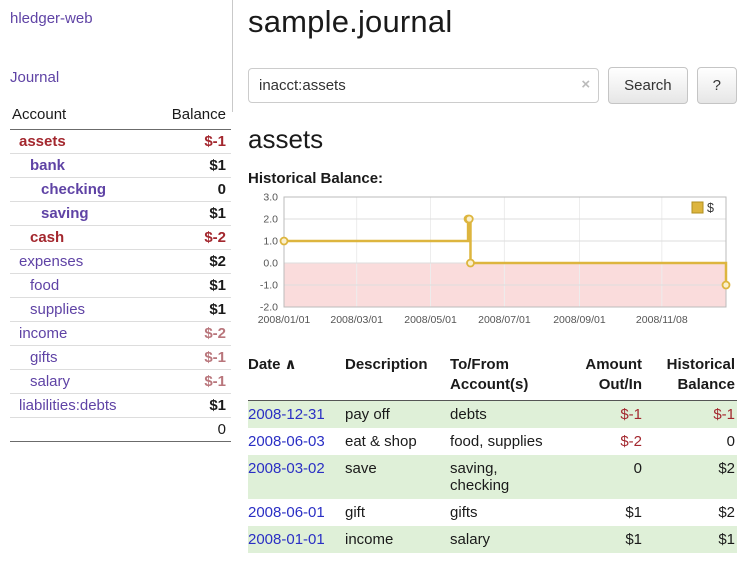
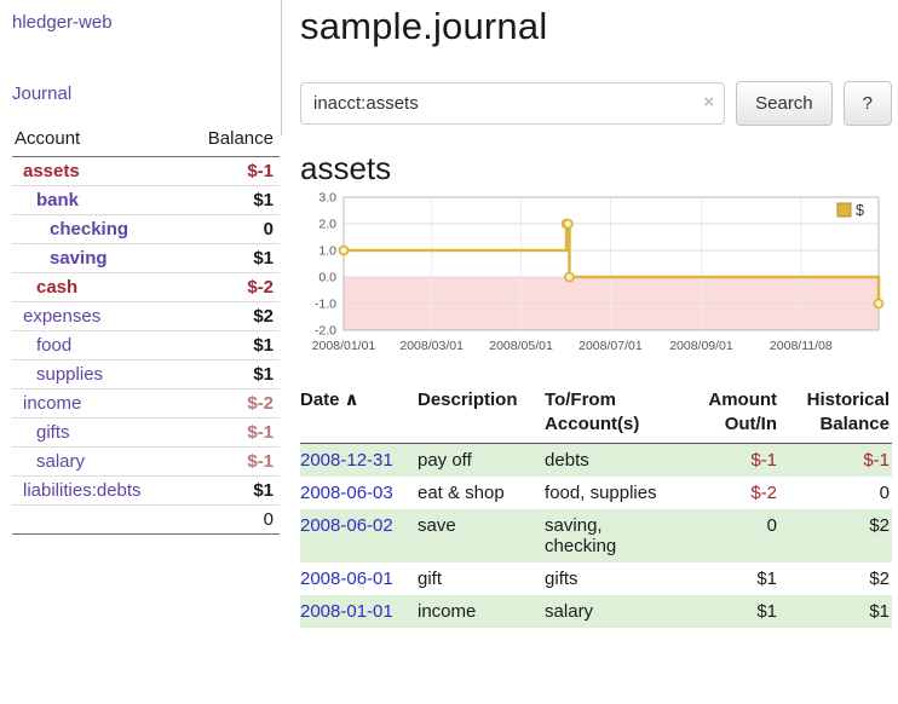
  hledger-web
  Journal
  Account	Balance
  assets	$-1
  bank	$1
  checking	0
  saving	$1
  cash	$-2
  expenses	$2
  food	$1
  supplies	$1
  income	$-2
  gifts	$-1
  salary	$-1
  liabilities:debts	$1
  	0
  sample.journal
  inacct:assets
  ×
  Search
  ?
  assets
- Historical Balance:
  2008/01/01
  2008/03/01
  2008/05/01
  2008/07/01
  2008/09/01
  2008/11/08
  3.0
  2.0
  1.0
  0.0
  -1.0
  -2.0
  $
  Date ∧	Description	To/From Account(s)	Amount Out/In	Historical Balance
  2008-12-31	pay off	debts	$-1	$-1
  2008-06-03	eat & shop	food, supplies	$-2	0
- 2008-03-02	save	saving, checking	0	$2
+ 2008-06-02	save	saving, checking	0	$2
  2008-06-01	gift	gifts	$1	$2
  2008-01-01	income	salary	$1	$1
